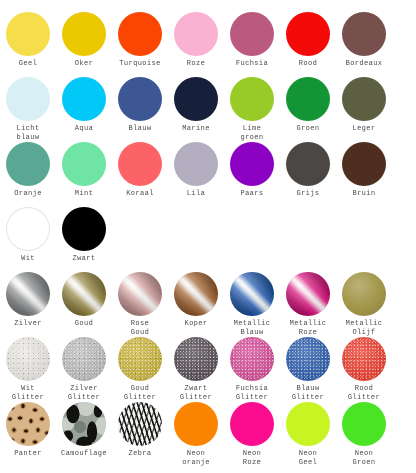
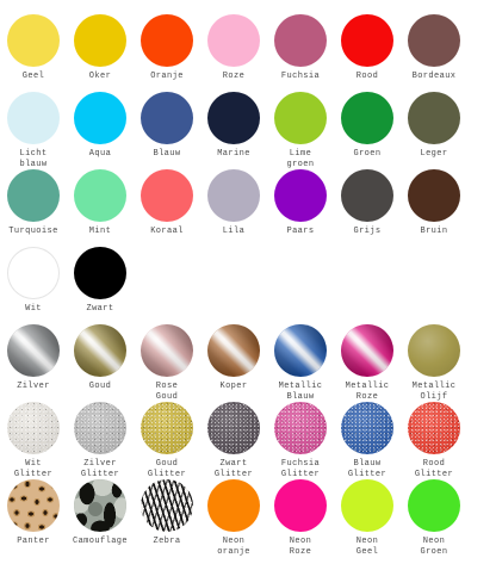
  Geel
  Oker
- Turquoise
+ Oranje
  Roze
  Fuchsia
  Rood
  Bordeaux
  Licht
  blauw
  Aqua
  Blauw
  Marine
  Lime
  groen
  Groen
  Leger
- Oranje
+ Turquoise
  Mint
  Koraal
  Lila
  Paars
  Grijs
  Bruin
  Wit
  Zwart
  Zilver
  Goud
  Rose
  Goud
  Koper
  Metallic
  Blauw
  Metallic
  Roze
  Metallic
  Olijf
  Wit
  Glitter
  Zilver
  Glitter
  Goud
  Glitter
  Zwart
  Glitter
  Fuchsia
  Glitter
  Blauw
  Glitter
  Rood
  Glitter
  Panter
  Camouflage
  Zebra
  Neon
  oranje
  Neon
  Roze
  Neon
  Geel
  Neon
  Groen
